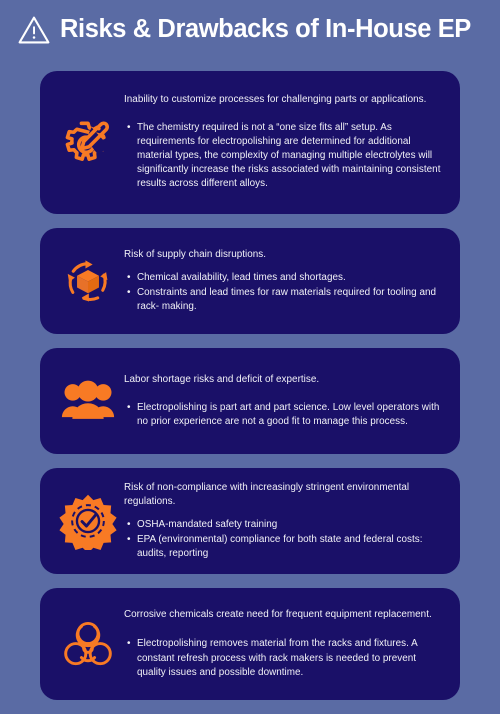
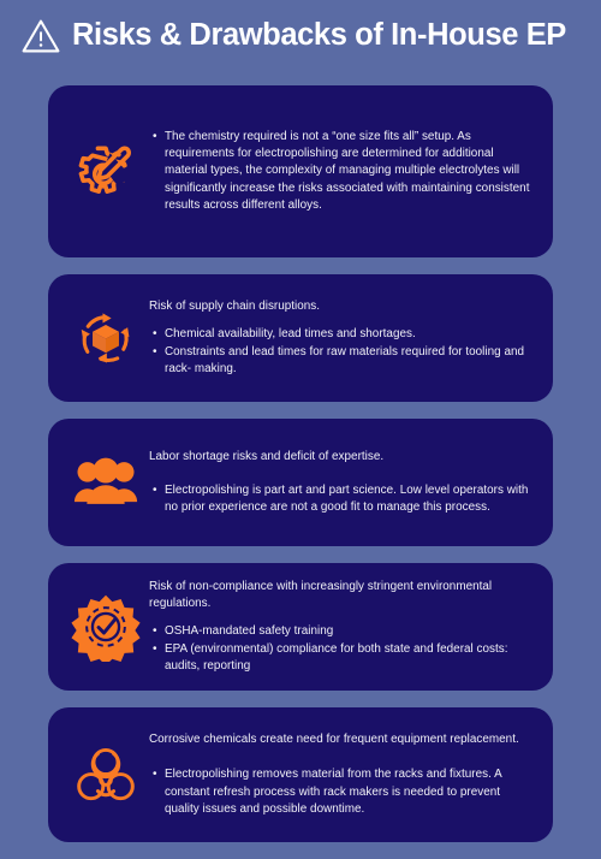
  Risks & Drawbacks of In-House EP
- Inability to customize processes for challenging parts or applications.
  The chemistry required is not a “one size fits all” setup. As requirements for electropolishing are determined for additional material types, the complexity of managing multiple electrolytes will significantly increase the risks associated with maintaining consistent results across different alloys.
  Risk of supply chain disruptions.
  Chemical availability, lead times and shortages.
  Constraints and lead times for raw materials required for tooling and rack- making.
  Labor shortage risks and deficit of expertise.
  Electropolishing is part art and part science. Low level operators with no prior experience are not a good fit to manage this process.
  Risk of non-compliance with increasingly stringent environmental regulations.
  OSHA-mandated safety training
  EPA (environmental) compliance for both state and federal costs: audits, reporting
  Corrosive chemicals create need for frequent equipment replacement.
  Electropolishing removes material from the racks and fixtures. A constant refresh process with rack makers is needed to prevent quality issues and possible downtime.
